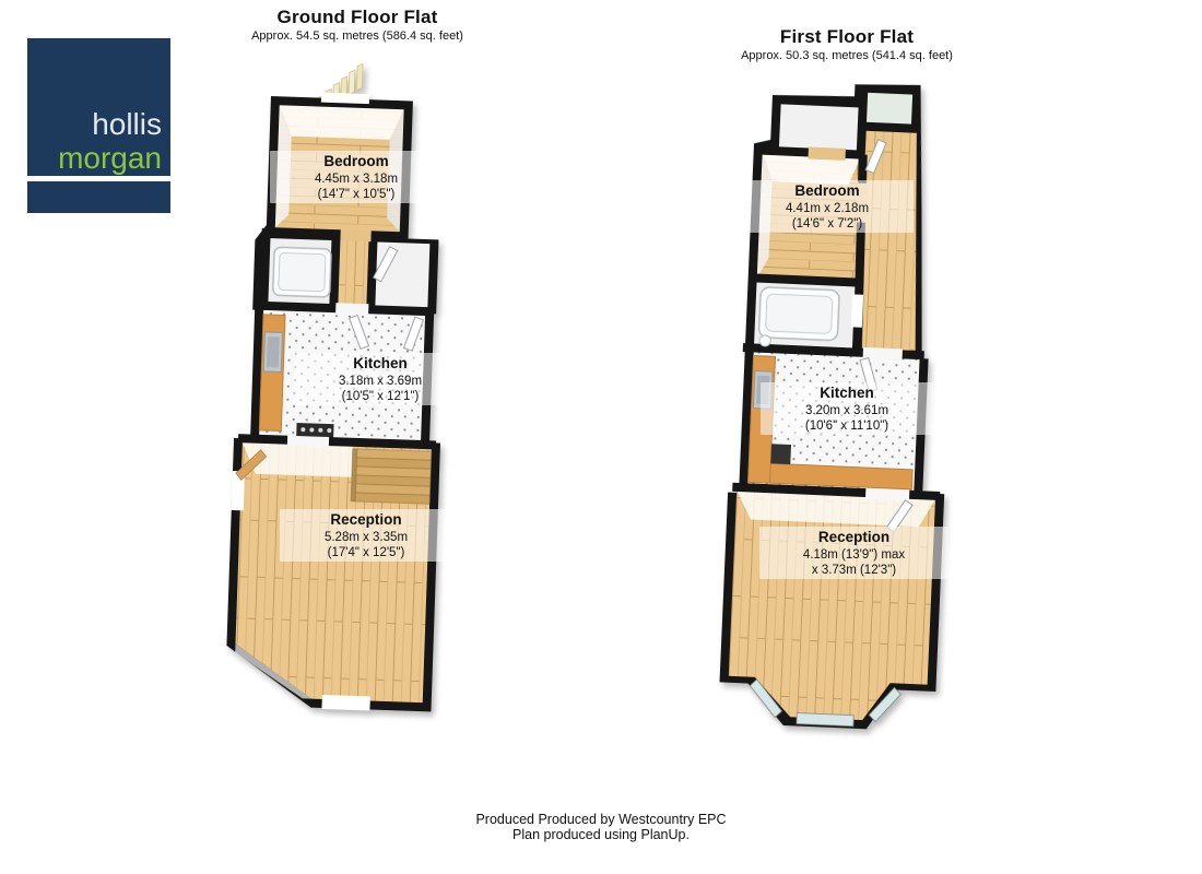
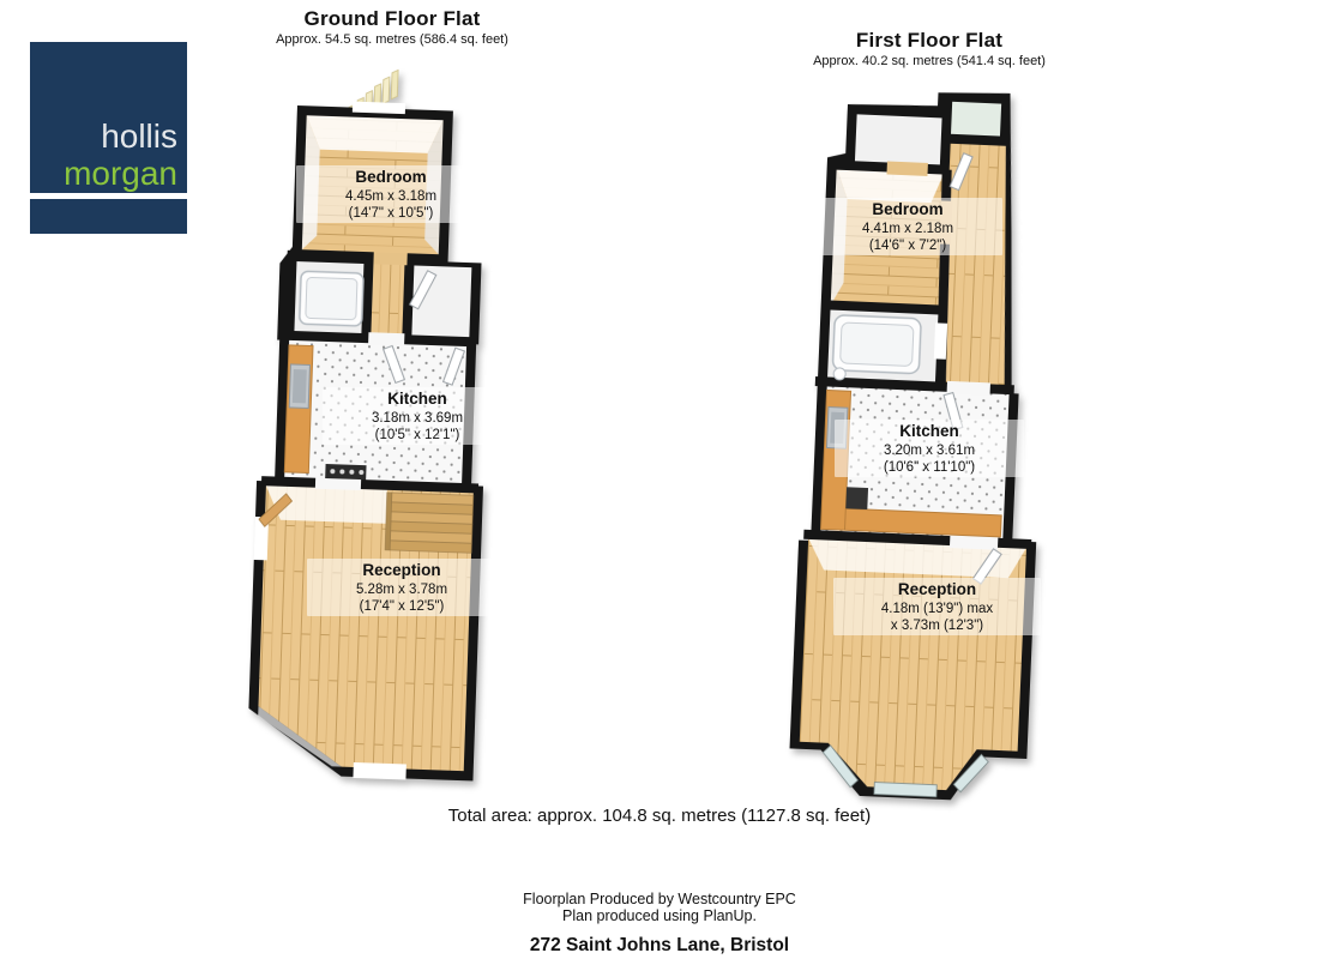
  Ground Floor Flat
  Approx. 54.5 sq. metres (586.4 sq. feet)
  First Floor Flat
- Approx. 50.3 sq. metres (541.4 sq. feet)
+ Approx. 40.2 sq. metres (541.4 sq. feet)
  hollis
  morgan
  Bedroom
  4.45m x 3.18m
  (14'7" x 10'5")
  Kitchen
  3.18m x 3.69m
  (10'5" x 12'1")
  Reception
- 5.28m x 3.35m
+ 5.28m x 3.78m
  (17'4" x 12'5")
  Bedroom
  4.41m x 2.18m
  (14'6" x 7'2")
  Kitchen
  3.20m x 3.61m
  (10'6" x 11'10")
  Reception
  4.18m (13'9") max
  x 3.73m (12'3")
+ Total area: approx. 104.8 sq. metres (1127.8 sq. feet)
- Produced Produced by Westcountry EPC
+ Floorplan Produced by Westcountry EPC
  Plan produced using PlanUp.
+ 272 Saint Johns Lane, Bristol
